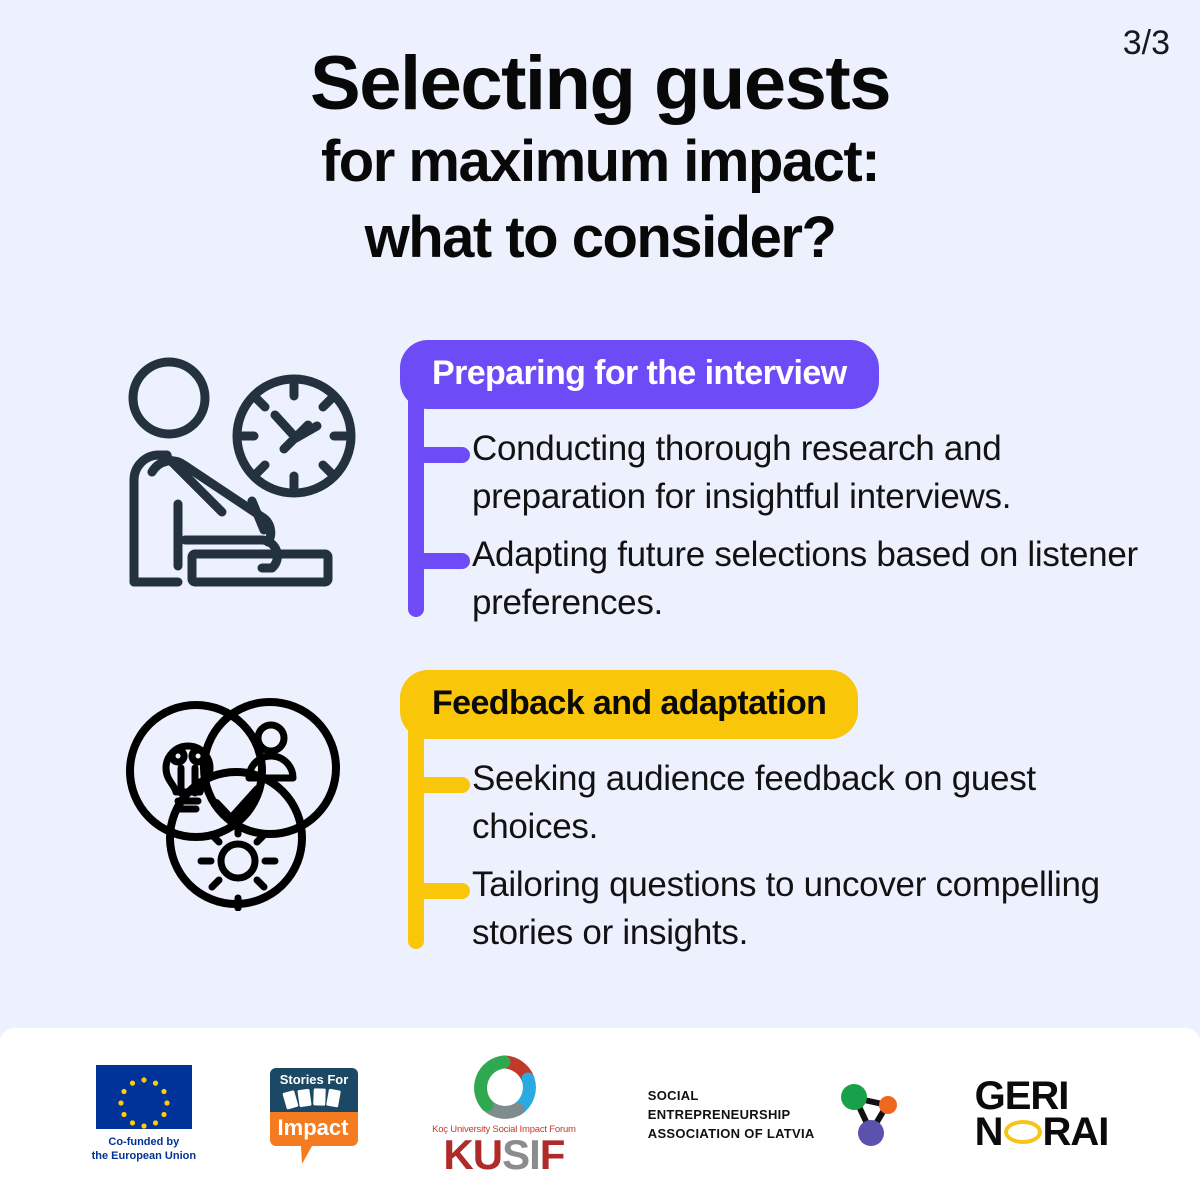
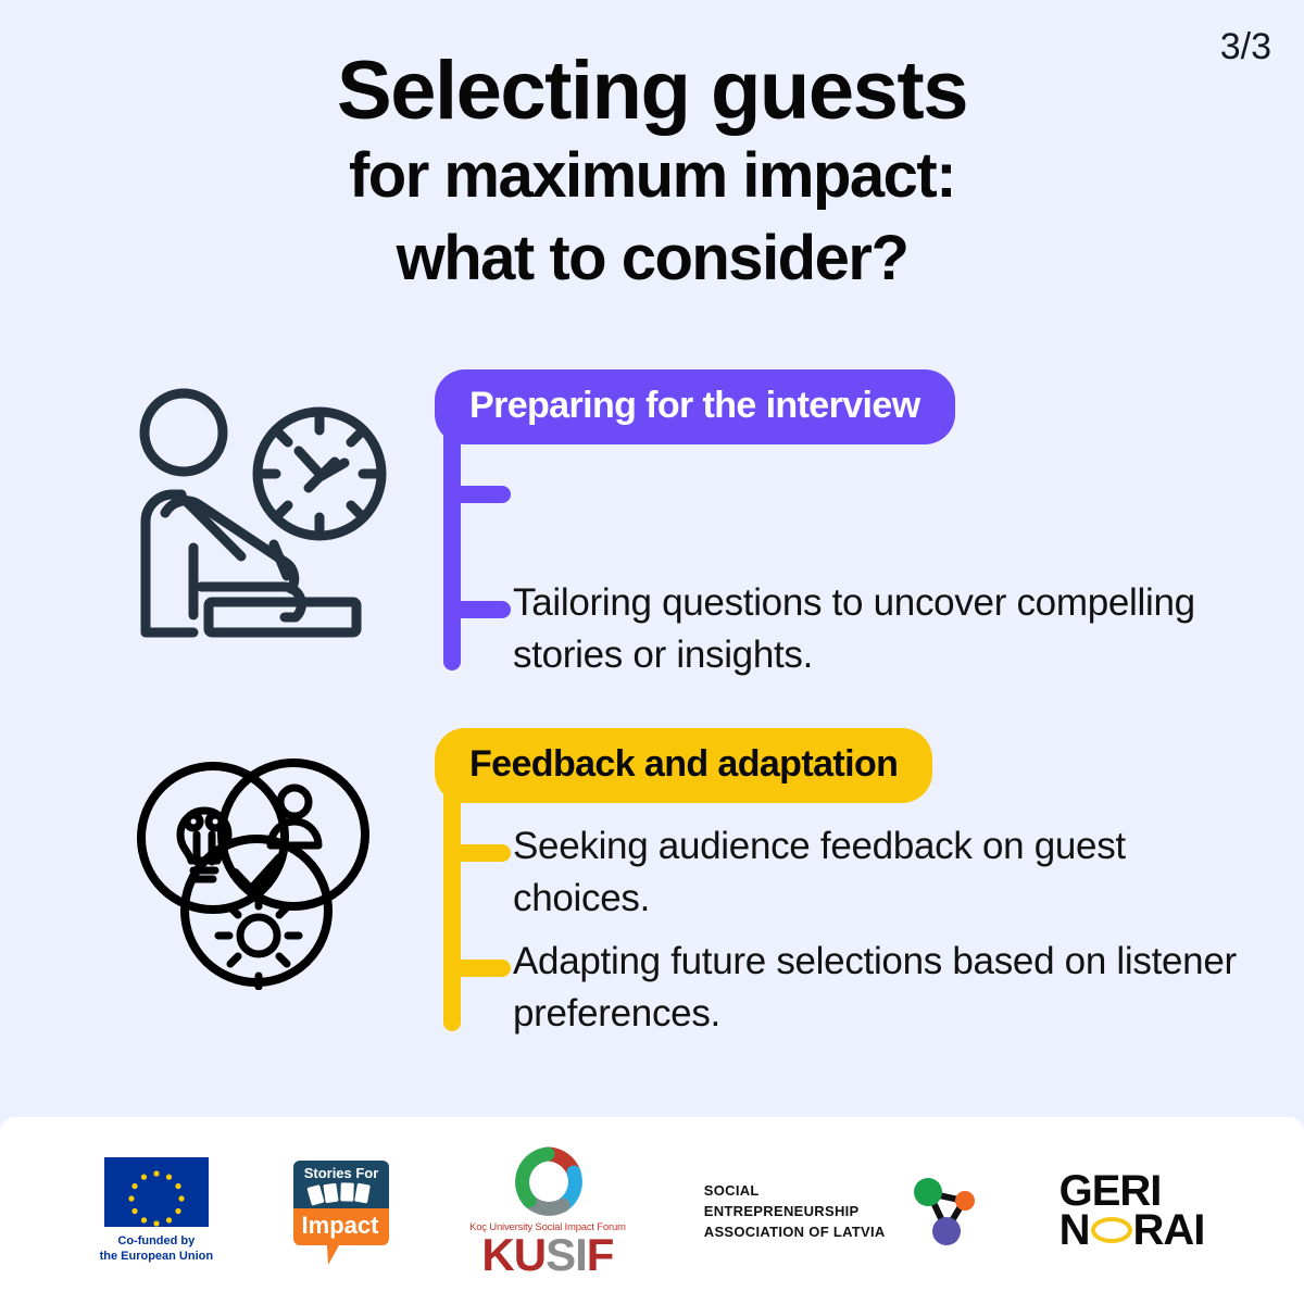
  3/3
  Selecting guests
  for maximum impact:
  what to consider?
  Preparing for the interview
- Conducting thorough research and preparation for insightful interviews.
- Adapting future selections based on listener preferences.
+ Tailoring questions to uncover compelling stories or insights.
  Feedback and adaptation
  Seeking audience feedback on guest choices.
- Tailoring questions to uncover compelling stories or insights.
+ Adapting future selections based on listener preferences.
  Co-funded by
  the European Union
  Stories For
  Impact
  Koç University Social Impact Forum
  KUSIF
  SOCIAL
  ENTREPRENEURSHIP
  ASSOCIATION OF LATVIA
  GERI
  N
  RAI
